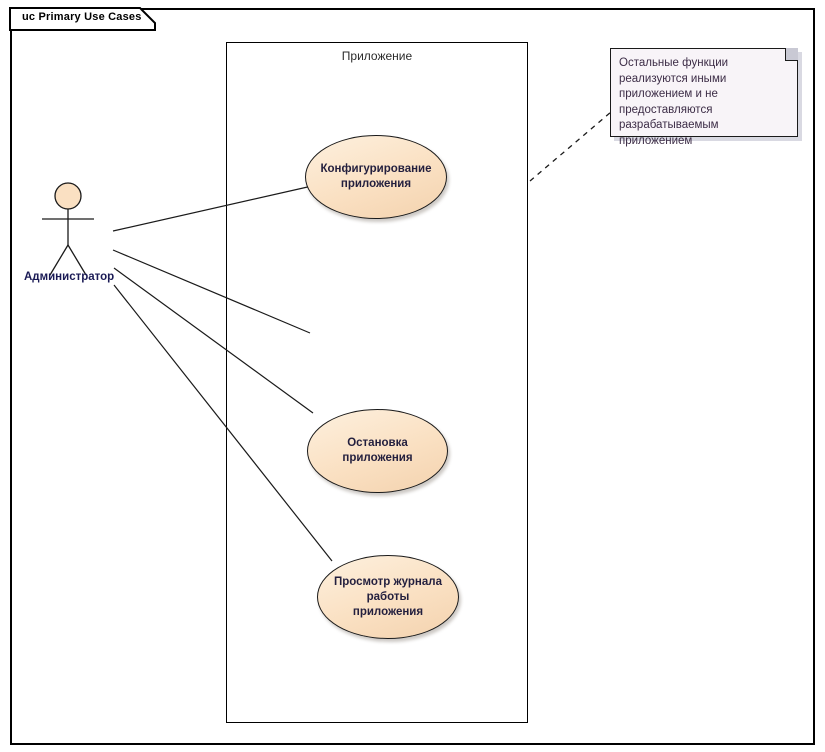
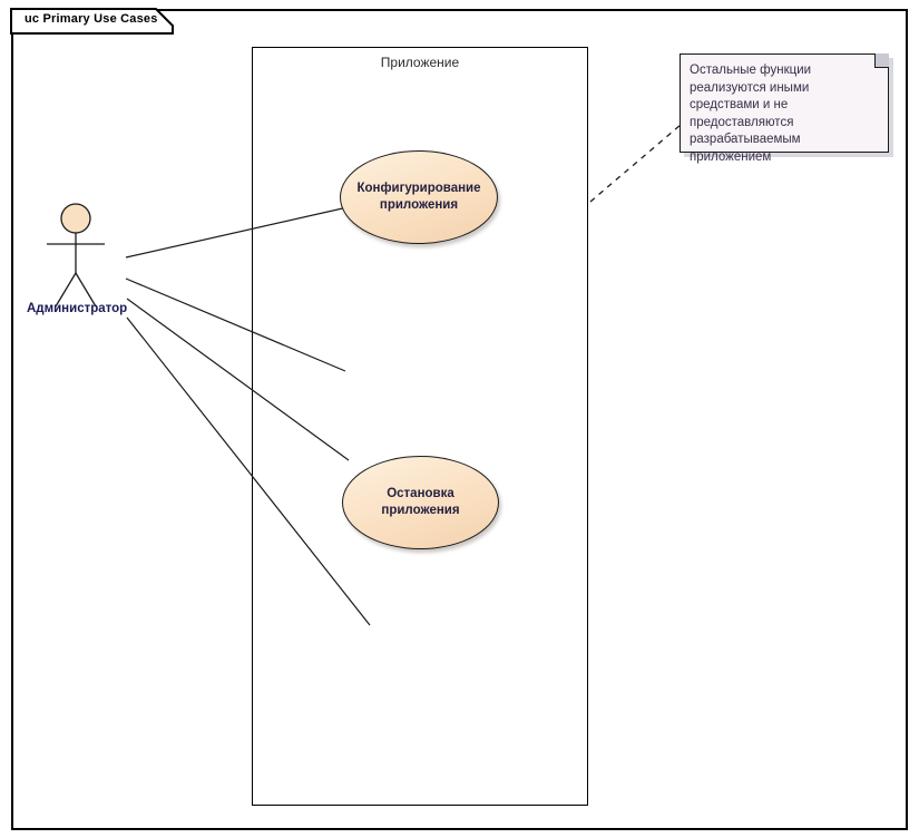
  uc Primary Use Cases
  Приложение
  Администратор
  Конфигурирование
  приложения
  Остановка
  приложения
- Просмотр журнала
- работы приложения
- Остальные функции реализуются иными приложением и не предоставляются разрабатываемым приложением
+ Остальные функции реализуются иными средствами и не предоставляются разрабатываемым приложением
